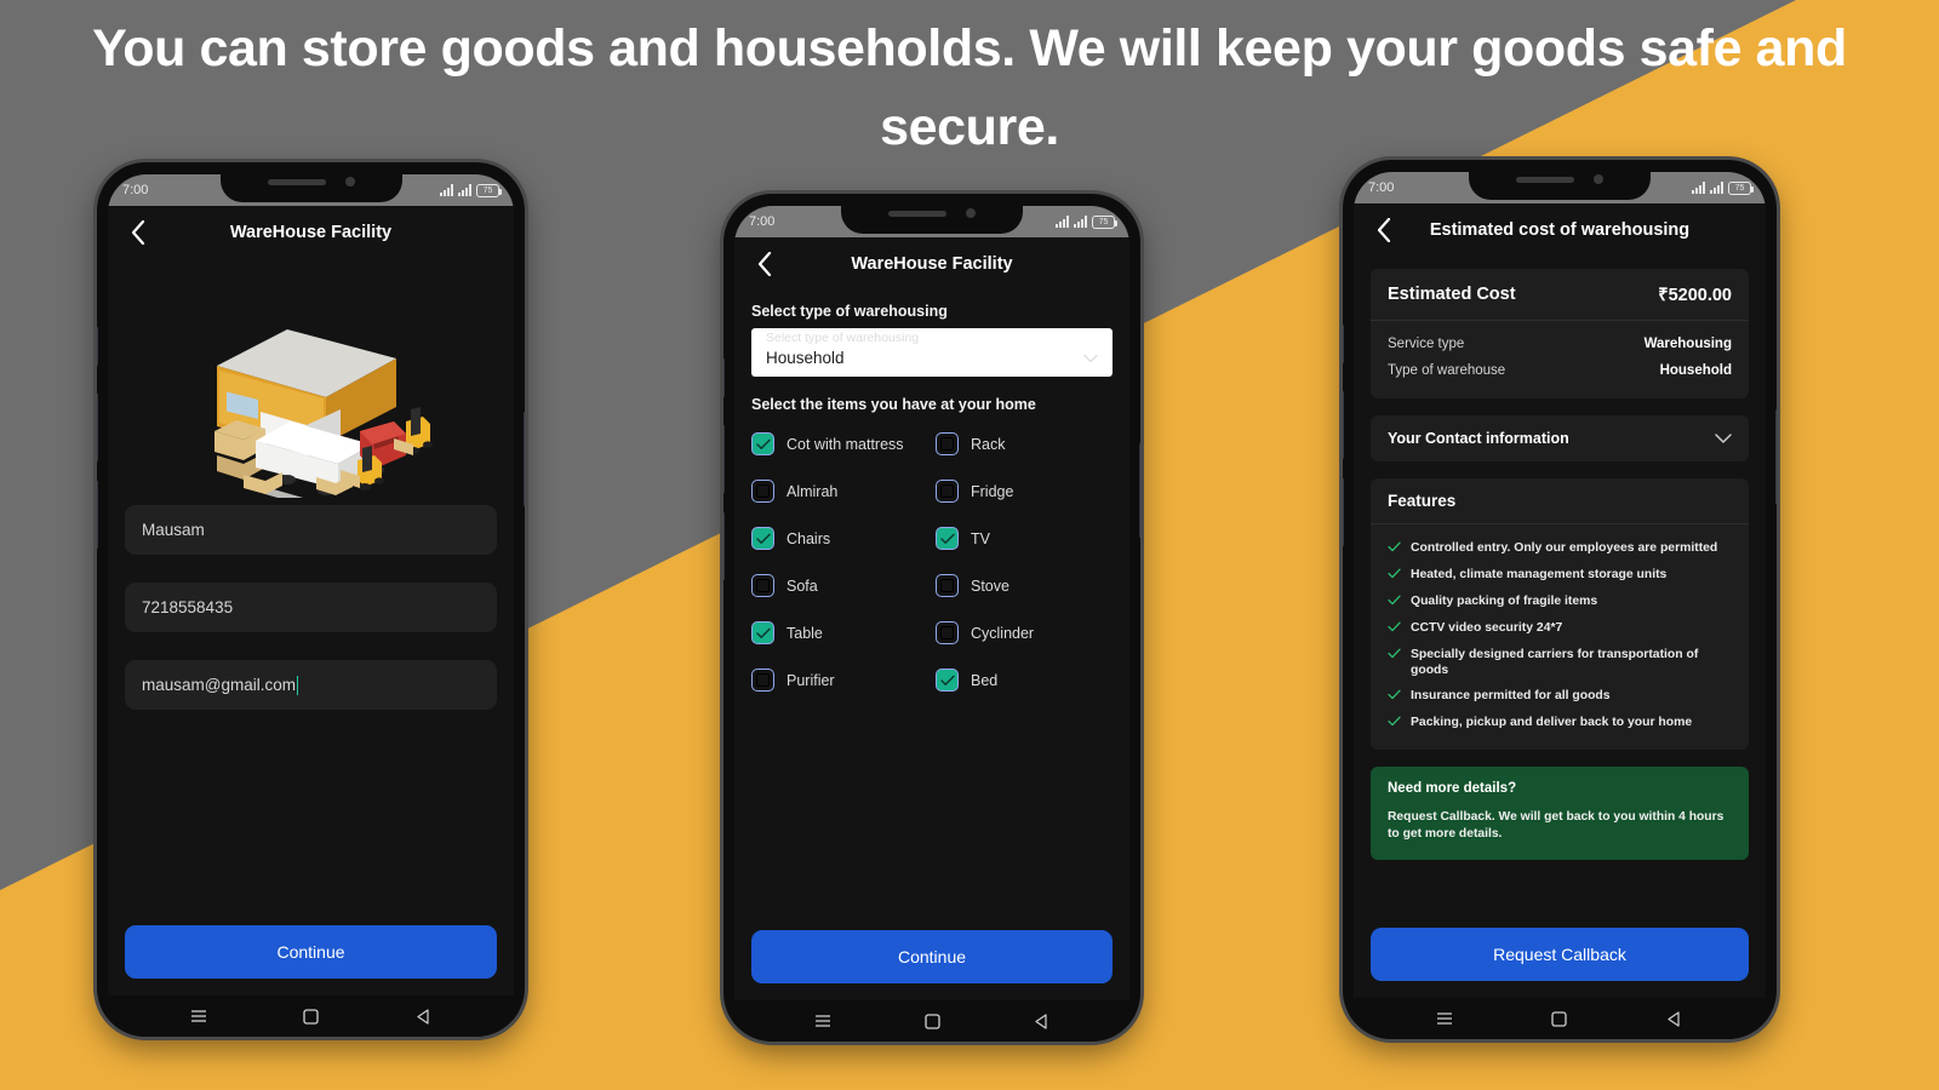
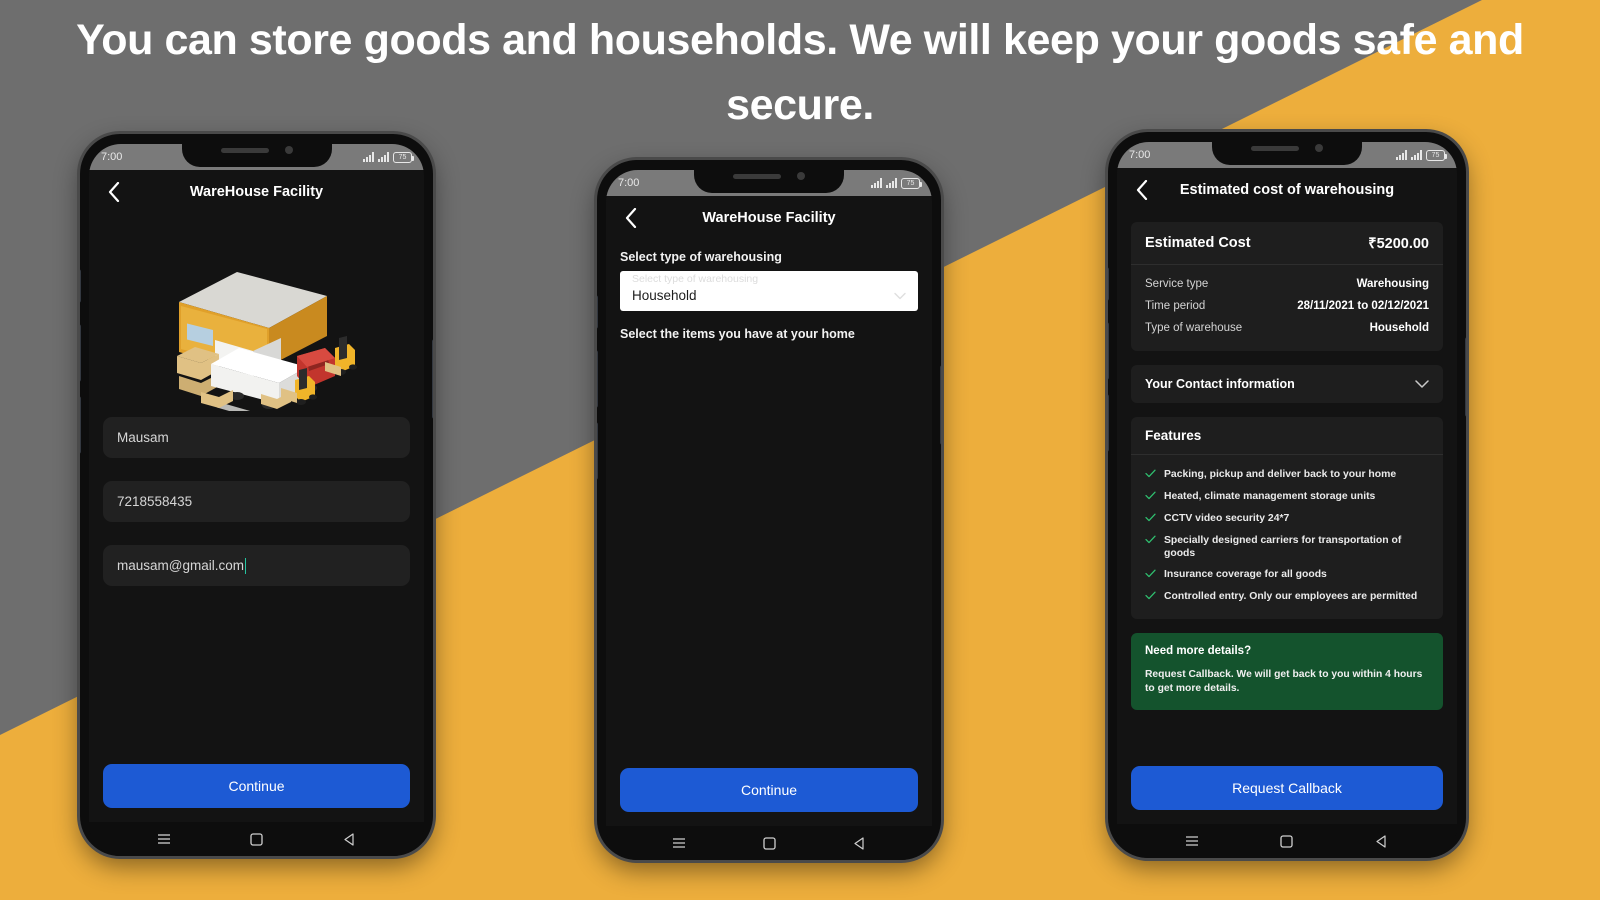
  You can store goods and households. We will keep your goods safe and secure.
  7:00
  WareHouse Facility
  Mausam
  7218558435
  mausam@gmail.com
  Continue
  7:00
  WareHouse Facility
  Select type of warehousing
  Select type of warehousing
  Household
  Select the items you have at your home
- Cot with mattress
- Rack
- Almirah
- Fridge
- Chairs
- TV
- Sofa
- Stove
- Table
- Cyclinder
- Purifier
- Bed
  Continue
  7:00
  Estimated cost of warehousing
  Estimated Cost
  ₹5200.00
  Service type
  Warehousing
+ Time period
+ 28/11/2021 to 02/12/2021
  Type of warehouse
  Household
  Your Contact information
  Features
- Controlled entry. Only our employees are permitted
+ Packing, pickup and deliver back to your home
  Heated, climate management storage units
- Quality packing of fragile items
  CCTV video security 24*7
  Specially designed carriers for transportation of goods
- Insurance permitted for all goods
+ Insurance coverage for all goods
- Packing, pickup and deliver back to your home
+ Controlled entry. Only our employees are permitted
  Need more details?
  Request Callback. We will get back to you within 4 hours to get more details.
  Request Callback
